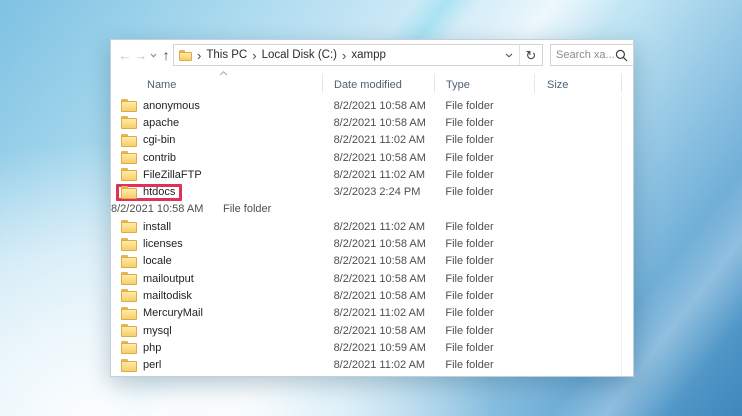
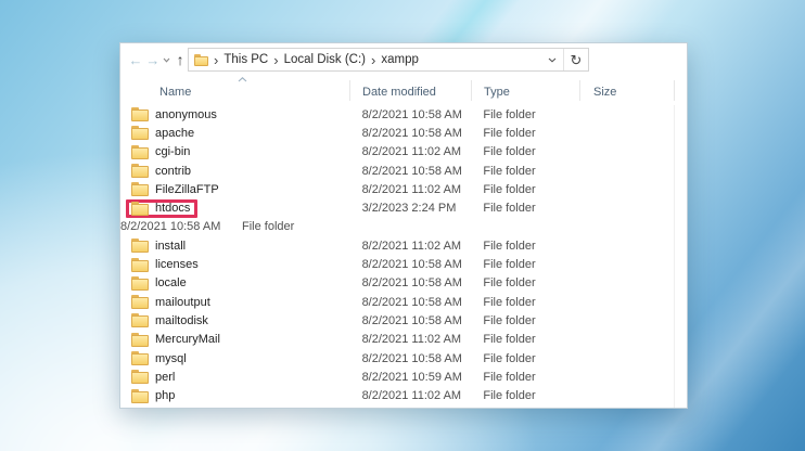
  ←
  →
  ↑
  ›
  This PC
  ›
  Local Disk (C:)
  ›
  xampp
  ↻
- Search xa...
  Name
  Date modified
  Type
  Size
  anonymous
  8/2/2021 10:58 AM
  File folder
  apache
  8/2/2021 10:58 AM
  File folder
  cgi-bin
  8/2/2021 11:02 AM
  File folder
  contrib
  8/2/2021 10:58 AM
  File folder
  FileZillaFTP
  8/2/2021 11:02 AM
  File folder
  htdocs
  3/2/2023 2:24 PM
  File folder
  8/2/2021 10:58 AM
  File folder
  install
  8/2/2021 11:02 AM
  File folder
  licenses
  8/2/2021 10:58 AM
  File folder
  locale
  8/2/2021 10:58 AM
  File folder
  mailoutput
  8/2/2021 10:58 AM
  File folder
  mailtodisk
  8/2/2021 10:58 AM
  File folder
  MercuryMail
  8/2/2021 11:02 AM
  File folder
  mysql
  8/2/2021 10:58 AM
  File folder
- php
+ perl
  8/2/2021 10:59 AM
  File folder
- perl
+ php
  8/2/2021 11:02 AM
  File folder
